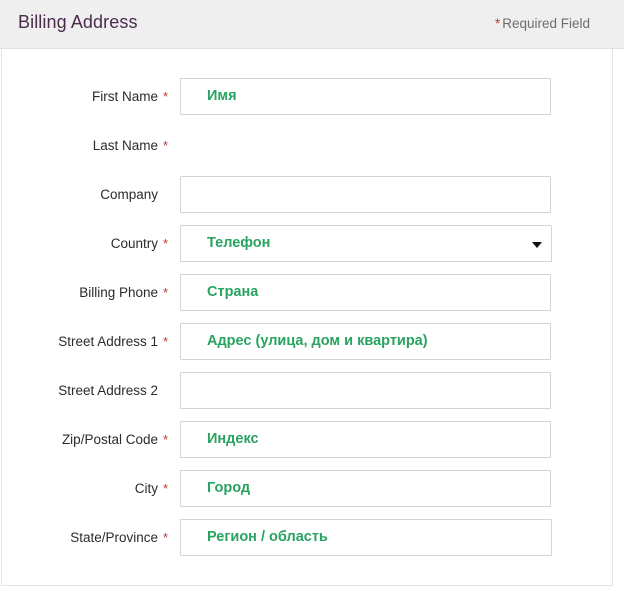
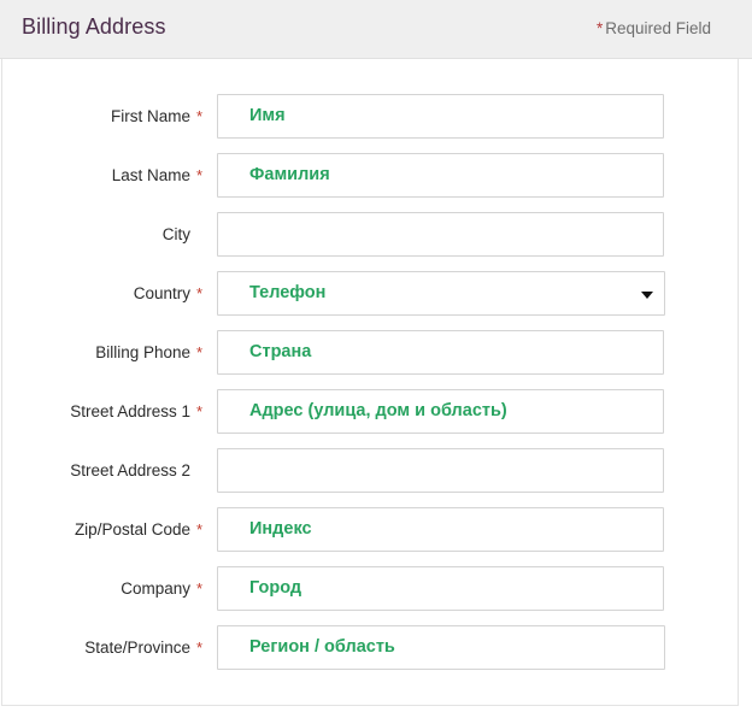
  Billing Address
  * Required Field
  First Name
  *
  Имя
  Last Name
  *
+ Фамилия
- Company
+ City
  Country
  *
  Телефон
  Billing Phone
  *
  Страна
  Street Address 1
  *
- Адрес (улица, дом и квартира)
+ Адрес (улица, дом и область)
  Street Address 2
  Zip/Postal Code
  *
  Индекс
- City
+ Company
  *
  Город
  State/Province
  *
  Регион / область
